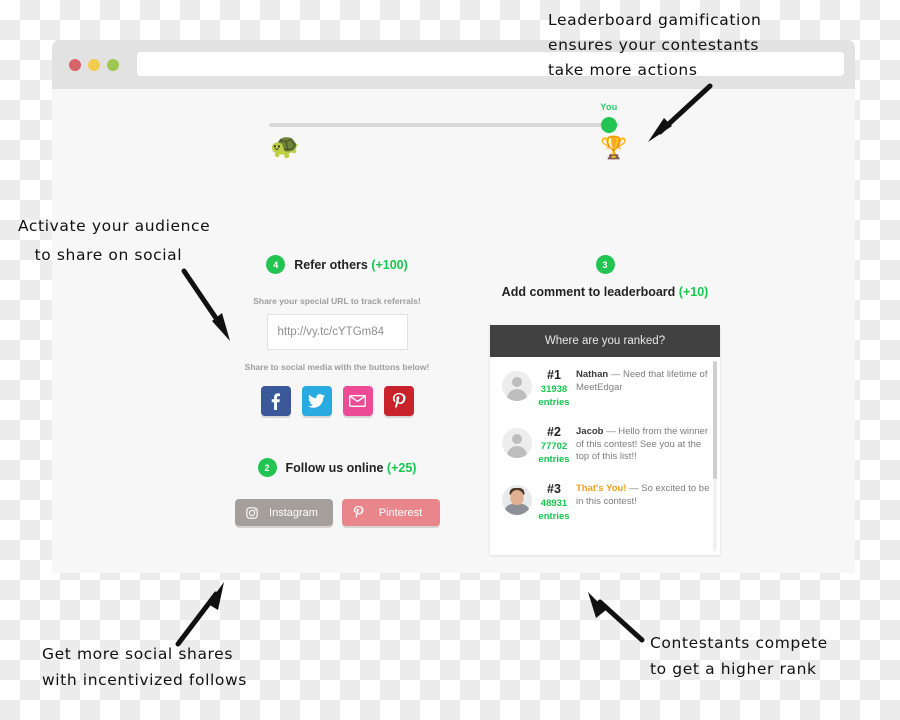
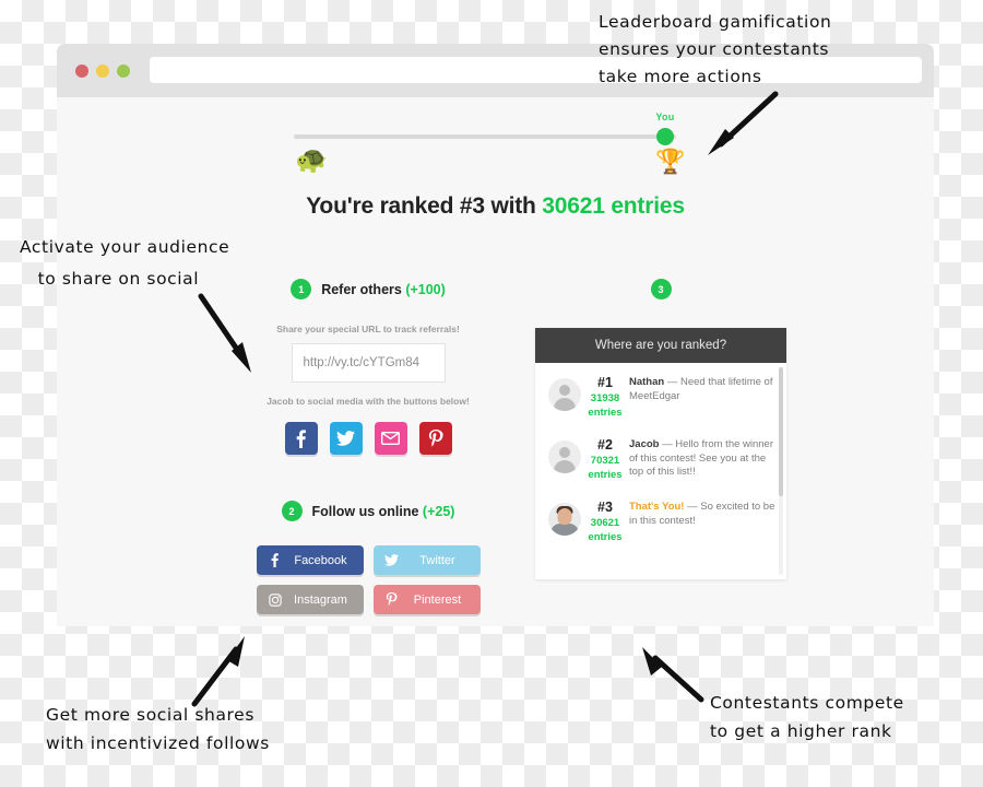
  You
  🐢
  🏆
+ You're ranked #3 with 30621 entries
- 4
+ 1
  Refer others (+100)
  Share your special URL to track referrals!
  http://vy.tc/cYTGm84
- Share to social media with the buttons below!
+ Jacob to social media with the buttons below!
  2
  Follow us online (+25)
+ Facebook
+ Twitter
  Instagram
  Pinterest
  3
- Add comment to leaderboard (+10)
  Where are you ranked?
  #1
  31938
  entries
  Nathan — Need that lifetime of MeetEdgar
  #2
- 77702
+ 70321
  entries
  Jacob — Hello from the winner of this contest! See you at the top of this list!!
  #3
- 48931
+ 30621
  entries
  That's You! — So excited to be in this contest!
  Leaderboard gamification
  ensures your contestants
  take more actions
  Activate your audience
  to share on social
  Get more social shares
  with incentivized follows
  Contestants compete
  to get a higher rank
